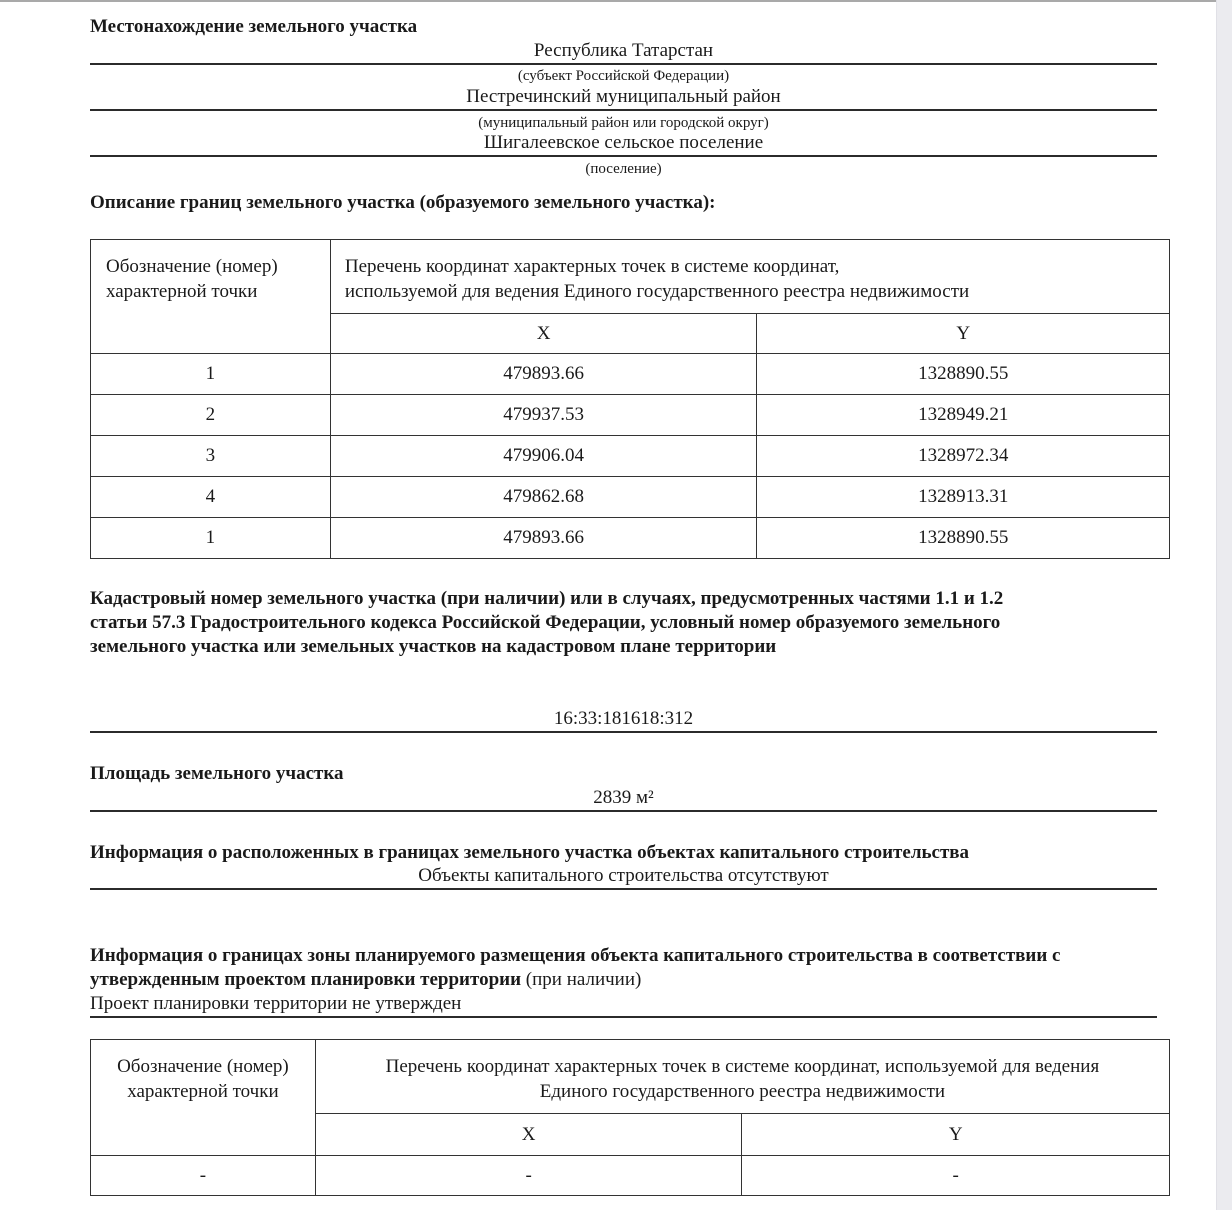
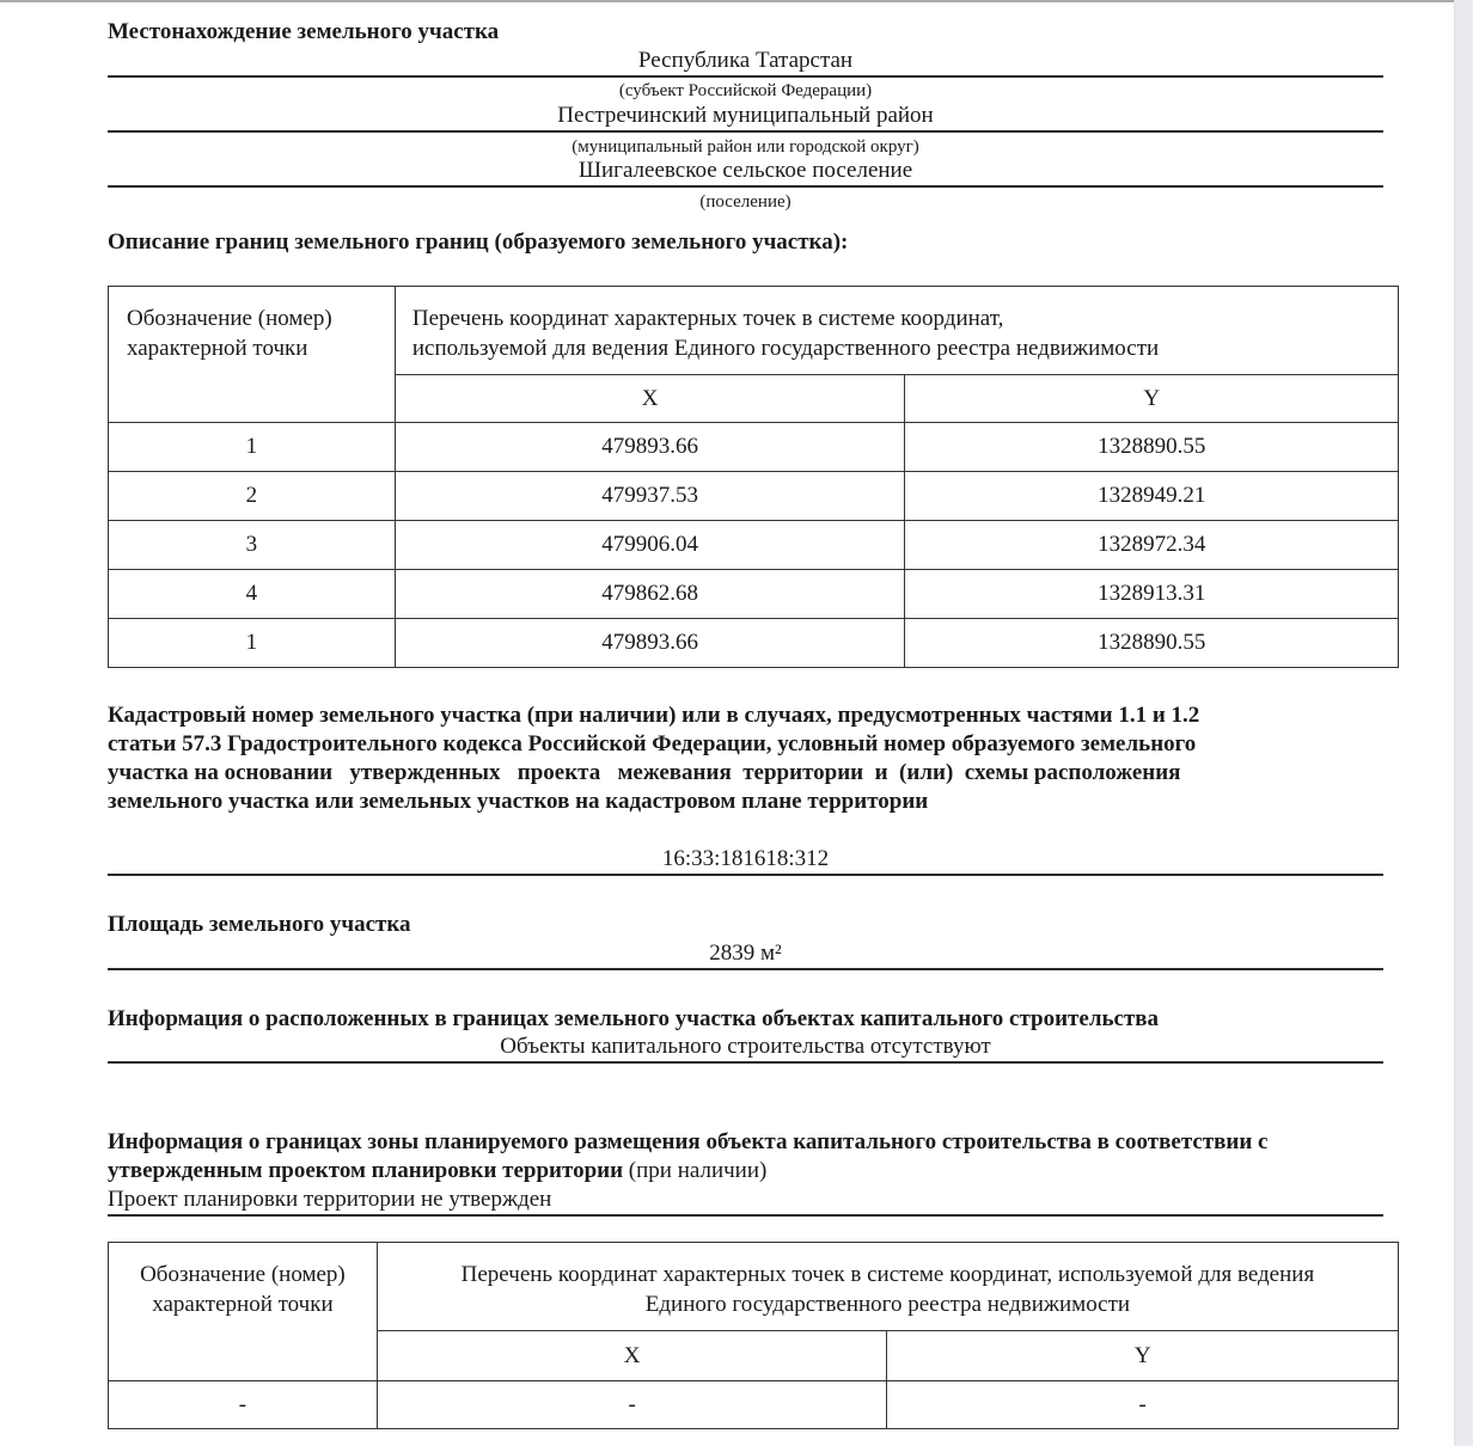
  Местонахождение земельного участка
  Республика Татарстан
  (субъект Российской Федерации)
  Пестречинский муниципальный район
  (муниципальный район или городской округ)
  Шигалеевское сельское поселение
  (поселение)
- Описание границ земельного участка (образуемого земельного участка):
+ Описание границ земельного границ (образуемого земельного участка):
  Обозначение (номер) характерной точки	Перечень координат характерных точек в системе координат, используемой для ведения Единого государственного реестра недвижимости
  X	Y
  1	479893.66	1328890.55
  2	479937.53	1328949.21
  3	479906.04	1328972.34
  4	479862.68	1328913.31
  1	479893.66	1328890.55
  Кадастровый номер земельного участка (при наличии) или в случаях, предусмотренных частями 1.1 и 1.2
  статьи 57.3 Градостроительного кодекса Российской Федерации, условный номер образуемого земельного
+ участка на основании утвержденных проекта межевания территории и (или) схемы расположения
  земельного участка или земельных участков на кадастровом плане территории
  16:33:181618:312
  Площадь земельного участка
  2839 м²
  Информация о расположенных в границах земельного участка объектах капитального строительства
  Объекты капитального строительства отсутствуют
  Информация о границах зоны планируемого размещения объекта капитального строительства в соответствии с
  утвержденным проектом планировки территории (при наличии)
  Проект планировки территории не утвержден
  Обозначение (номер) характерной точки	Перечень координат характерных точек в системе координат, используемой для ведения Единого государственного реестра недвижимости
  X	Y
  -	-	-
